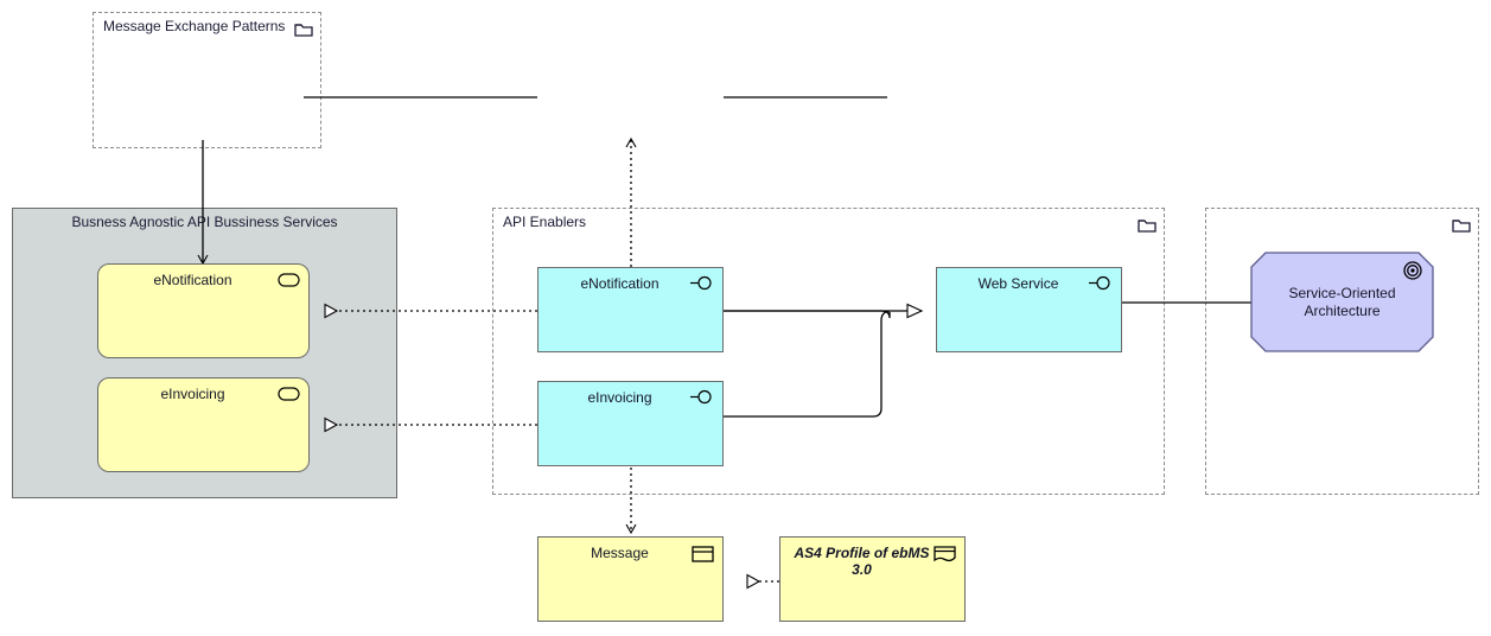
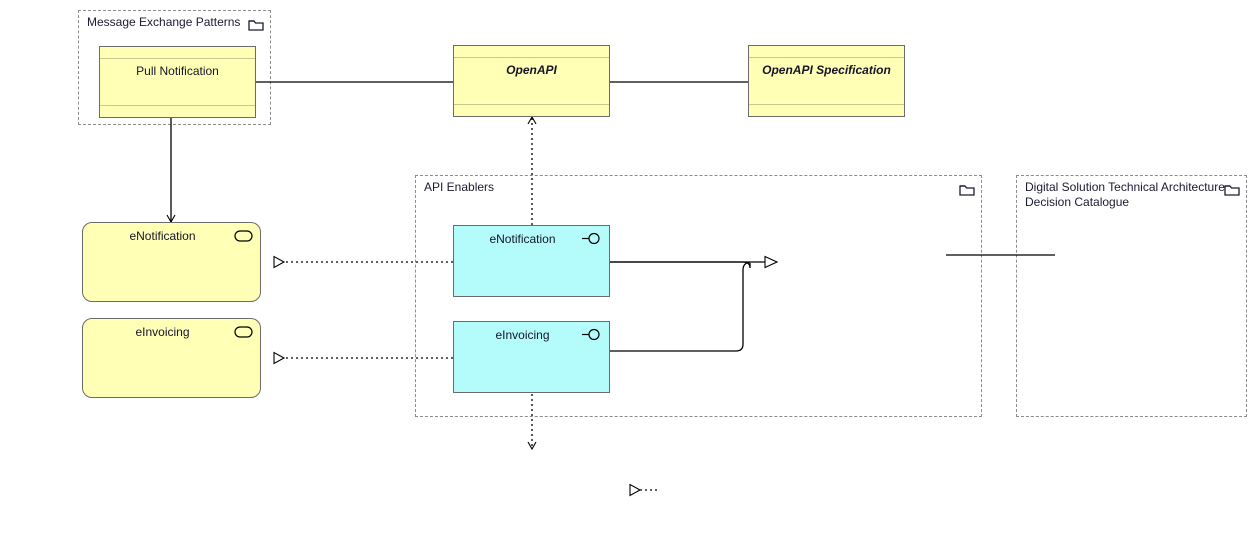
  Message Exchange Patterns
- Busness Agnostic API Bussiness Services
  API Enablers
+ Digital Solution Technical Architecture Decision Catalogue
+ Pull Notification
+ OpenAPI
+ OpenAPI Specification
  eNotification
  eInvoicing
  eNotification
  eInvoicing
- Web Service
- Service-Oriented Architecture
- Message
- AS4 Profile of ebMS 3.0
